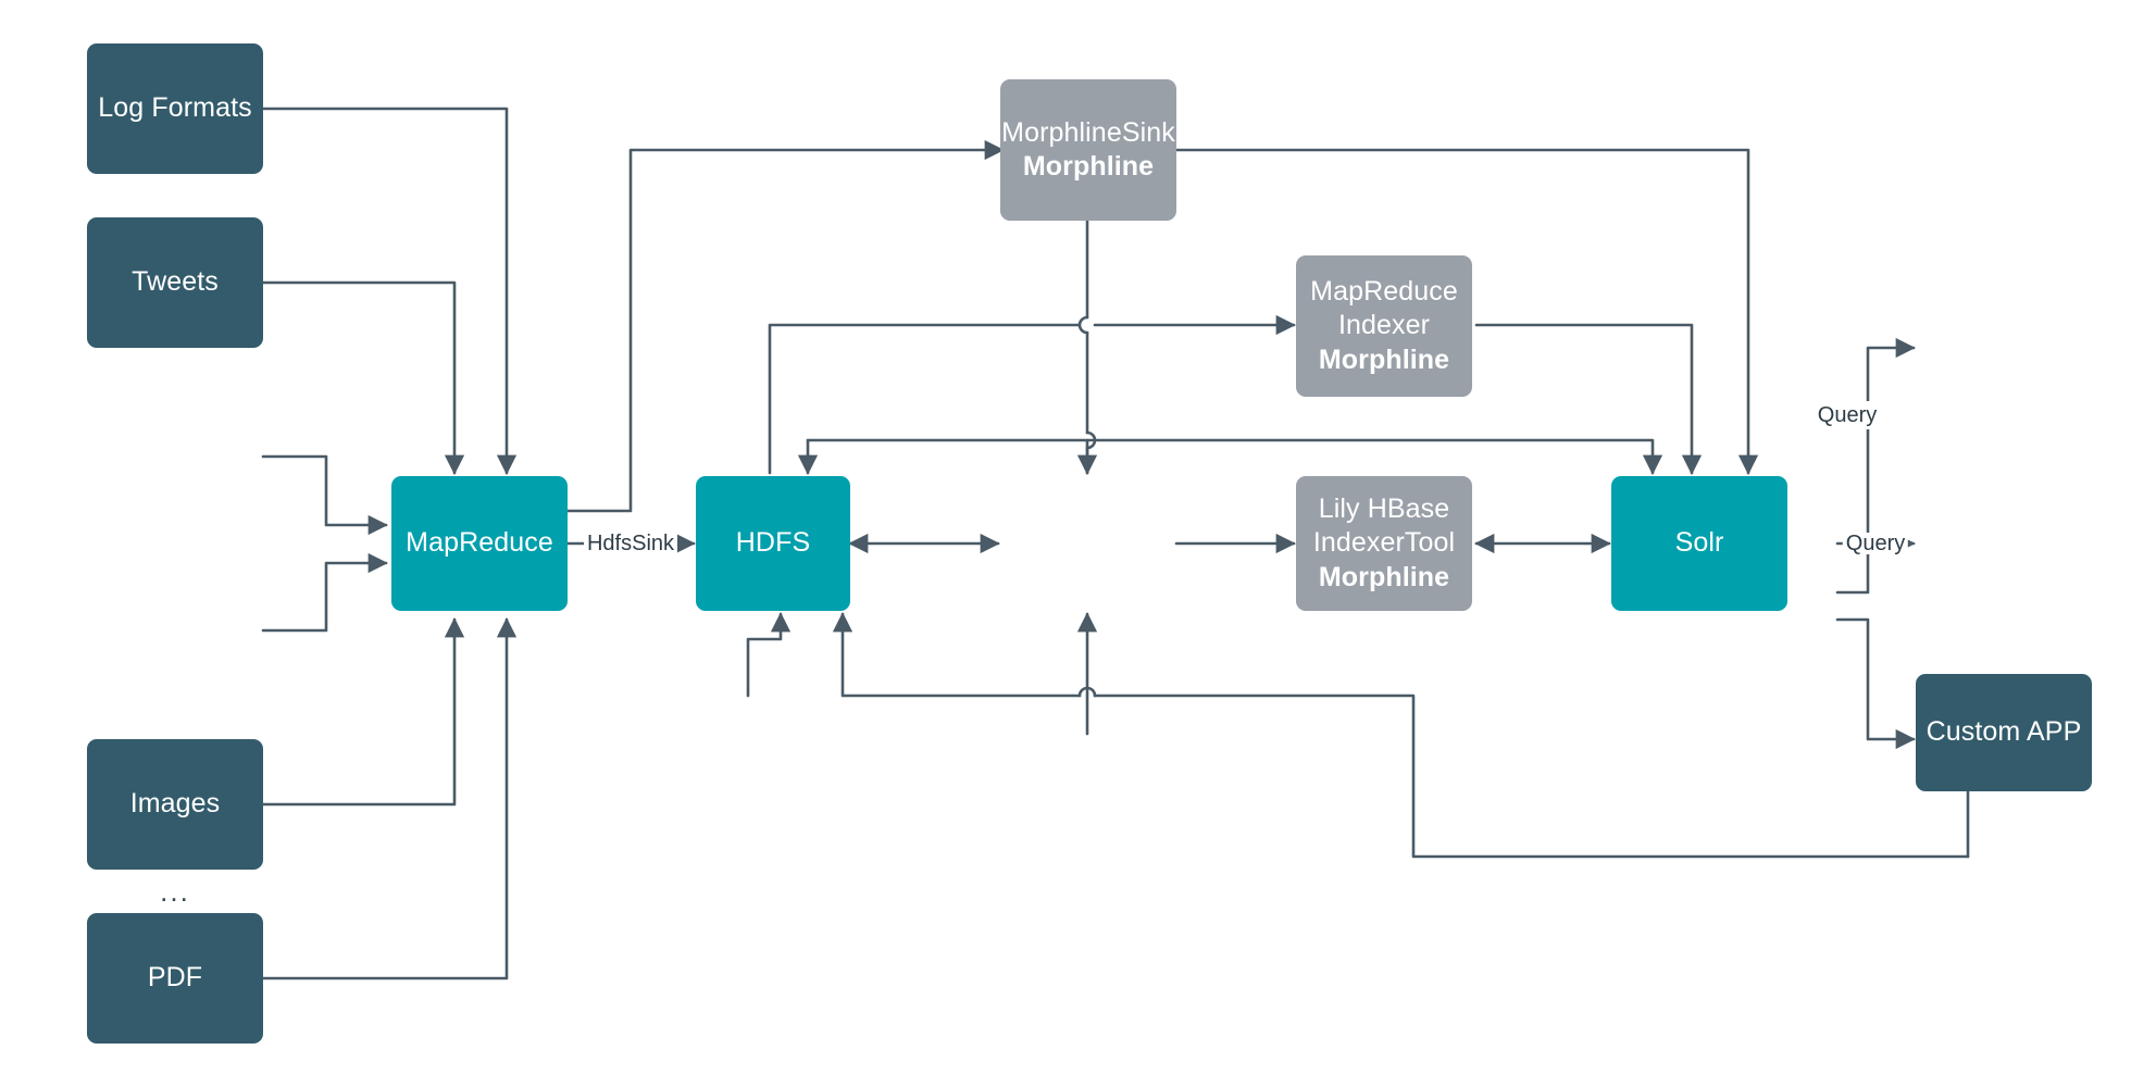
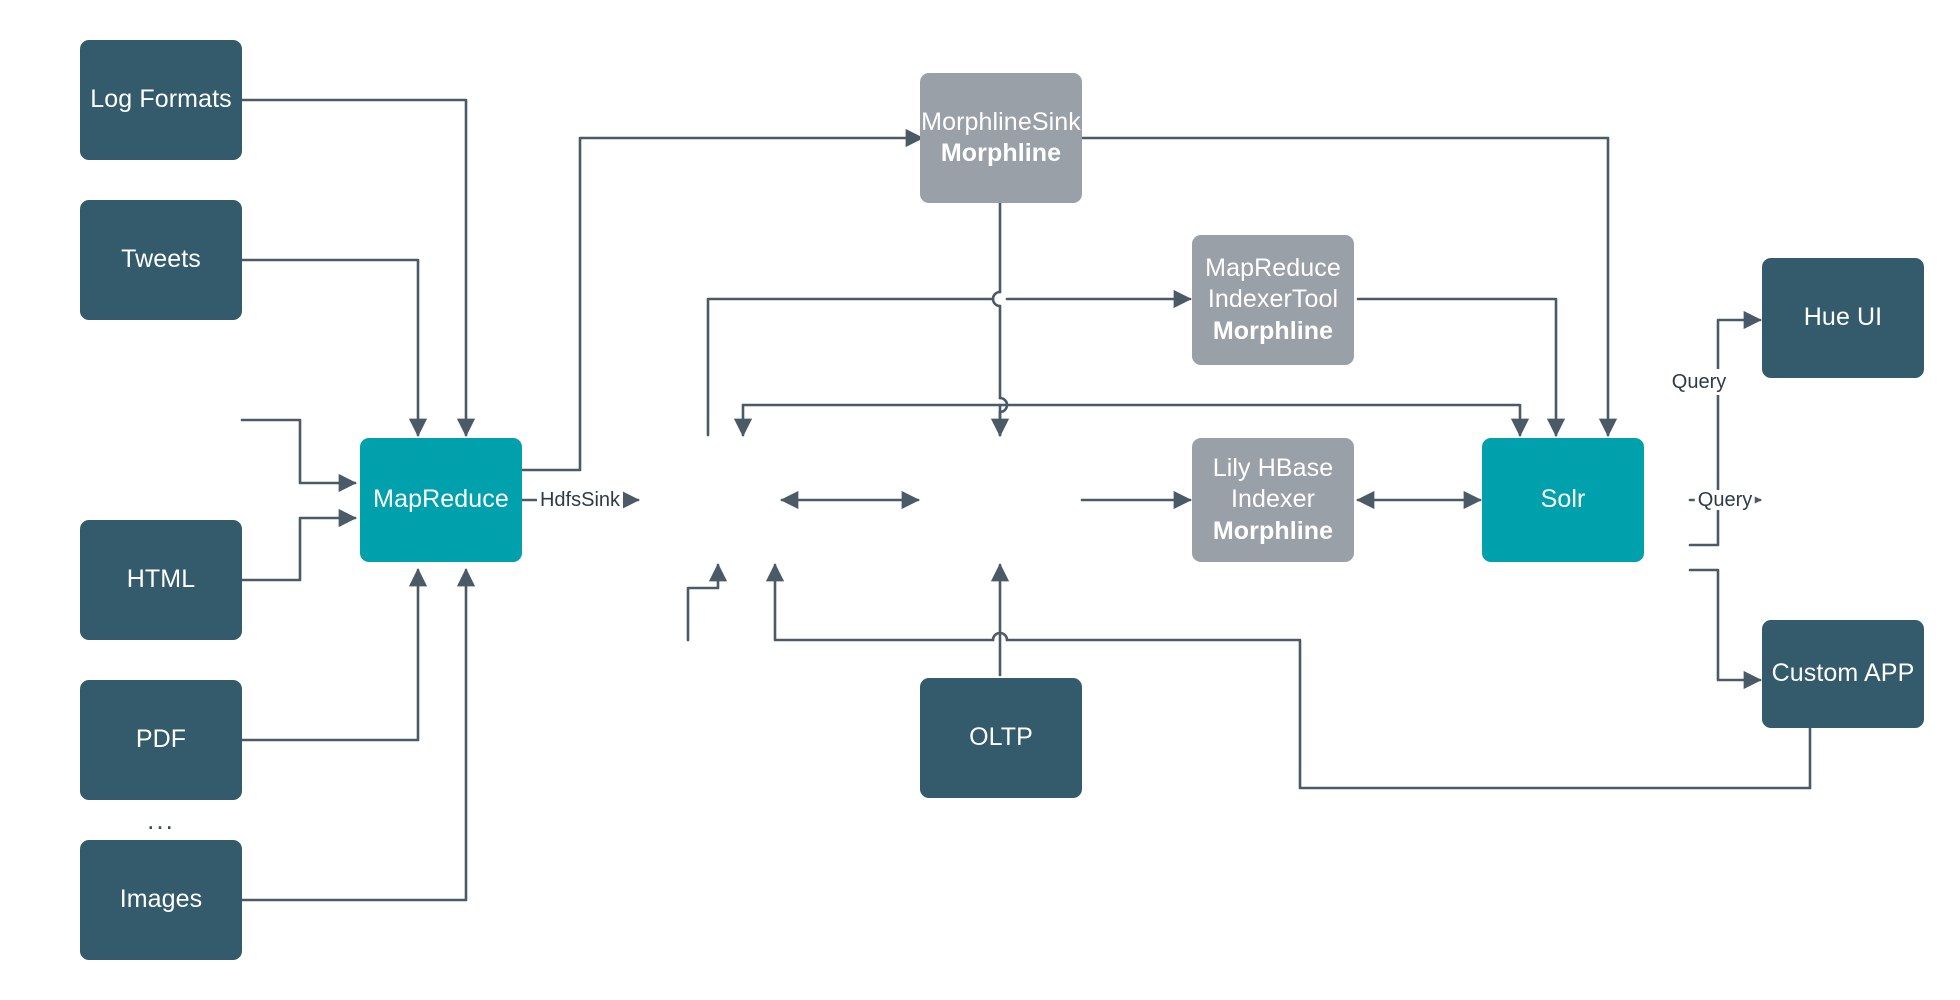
  Log Formats
  Tweets
+ HTML
- Images
+ PDF
  ...
- PDF
+ Images
  MapReduce
- HDFS
  Solr
  MorphlineSink
  Morphline
  MapReduce
- Indexer
+ IndexerTool
  Morphline
  Lily HBase
- IndexerTool
+ Indexer
  Morphline
+ OLTP
+ Hue UI
  Custom APP
  HdfsSink
  Query
  Query
